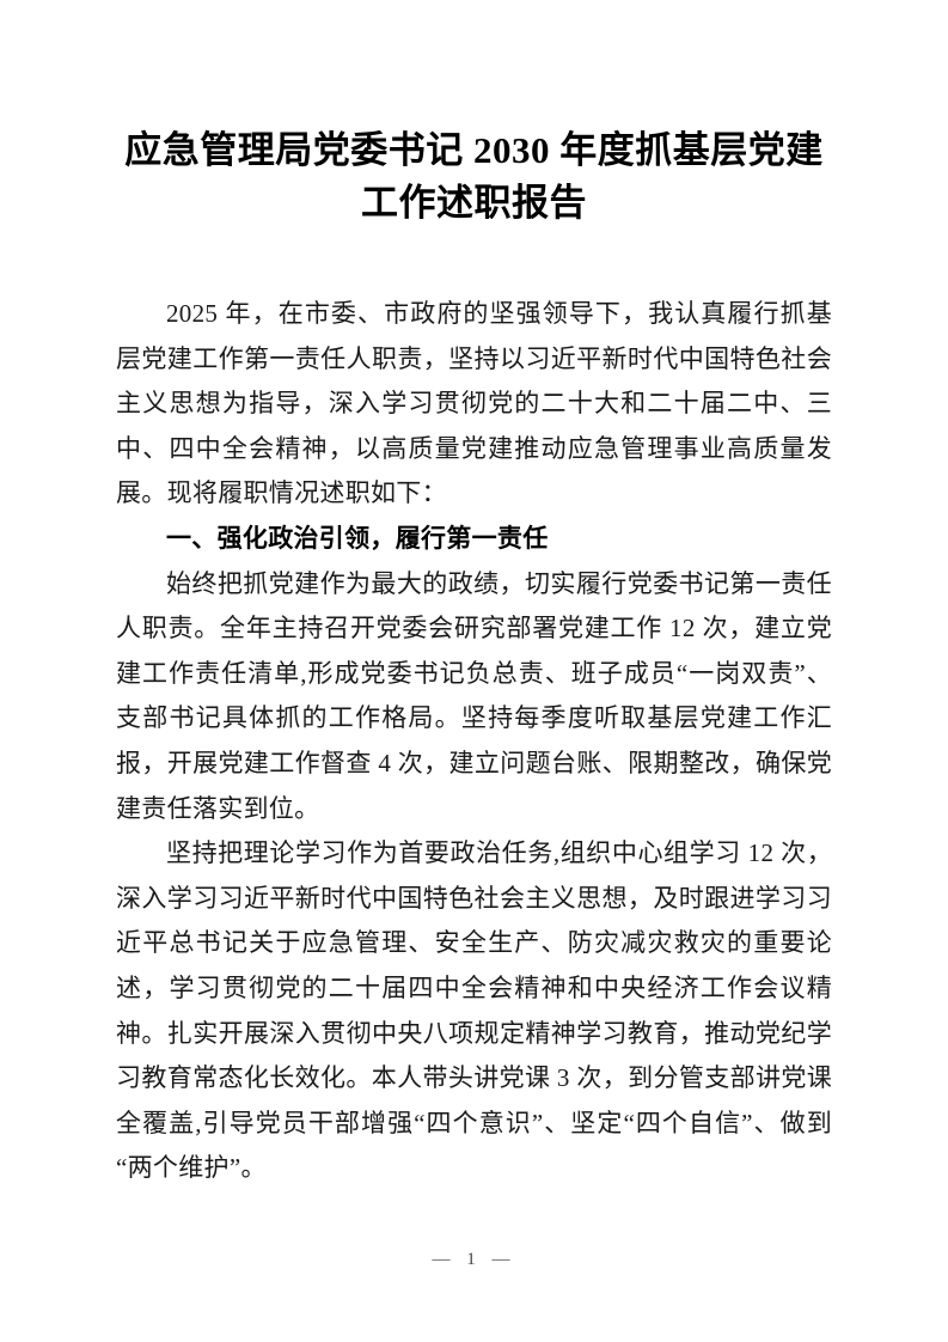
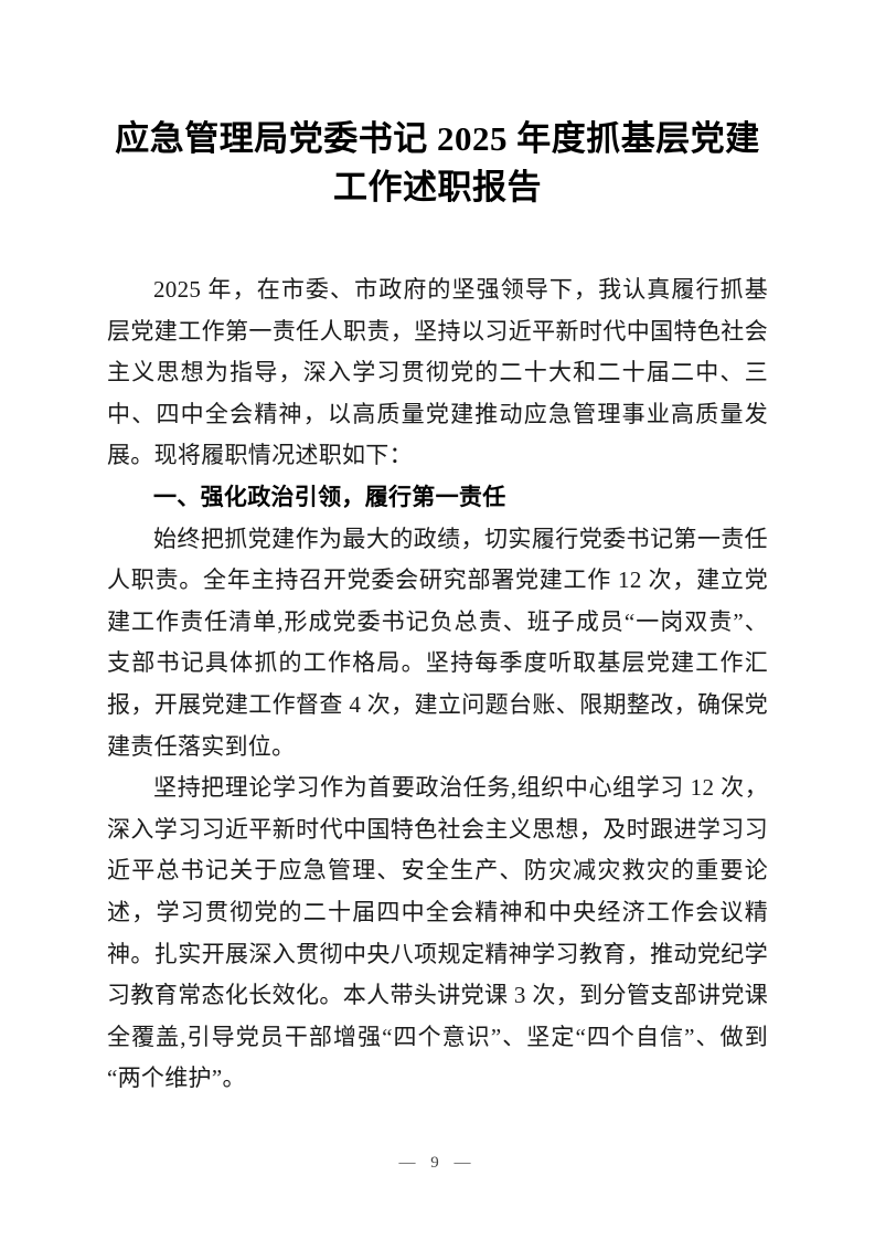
- 应急管理局党委书记 2030 年度抓基层党建工作述职报告
+ 应急管理局党委书记 2025 年度抓基层党建工作述职报告
  2025 年，在市委、市政府的坚强领导下，我认真履行抓基层党建工作第一责任人职责，坚持以习近平新时代中国特色社会主义思想为指导，深入学习贯彻党的二十大和二十届二中、三中、四中全会精神，以高质量党建推动应急管理事业高质量发展。现将履职情况述职如下：
  一、强化政治引领，履行第一责任
  始终把抓党建作为最大的政绩，切实履行党委书记第一责任人职责。全年主持召开党委会研究部署党建工作 12 次，建立党建工作责任清单,形成党委书记负总责、班子成员“一岗双责”、支部书记具体抓的工作格局。坚持每季度听取基层党建工作汇报，开展党建工作督查 4 次，建立问题台账、限期整改，确保党建责任落实到位。
  坚持把理论学习作为首要政治任务,组织中心组学习 12 次，深入学习习近平新时代中国特色社会主义思想，及时跟进学习习近平总书记关于应急管理、安全生产、防灾减灾救灾的重要论述，学习贯彻党的二十届四中全会精神和中央经济工作会议精神。扎实开展深入贯彻中央八项规定精神学习教育，推动党纪学习教育常态化长效化。本人带头讲党课 3 次，到分管支部讲党课全覆盖,引导党员干部增强“四个意识”、坚定“四个自信”、做到“两个维护”。
- — 1 —
+ — 9 —
